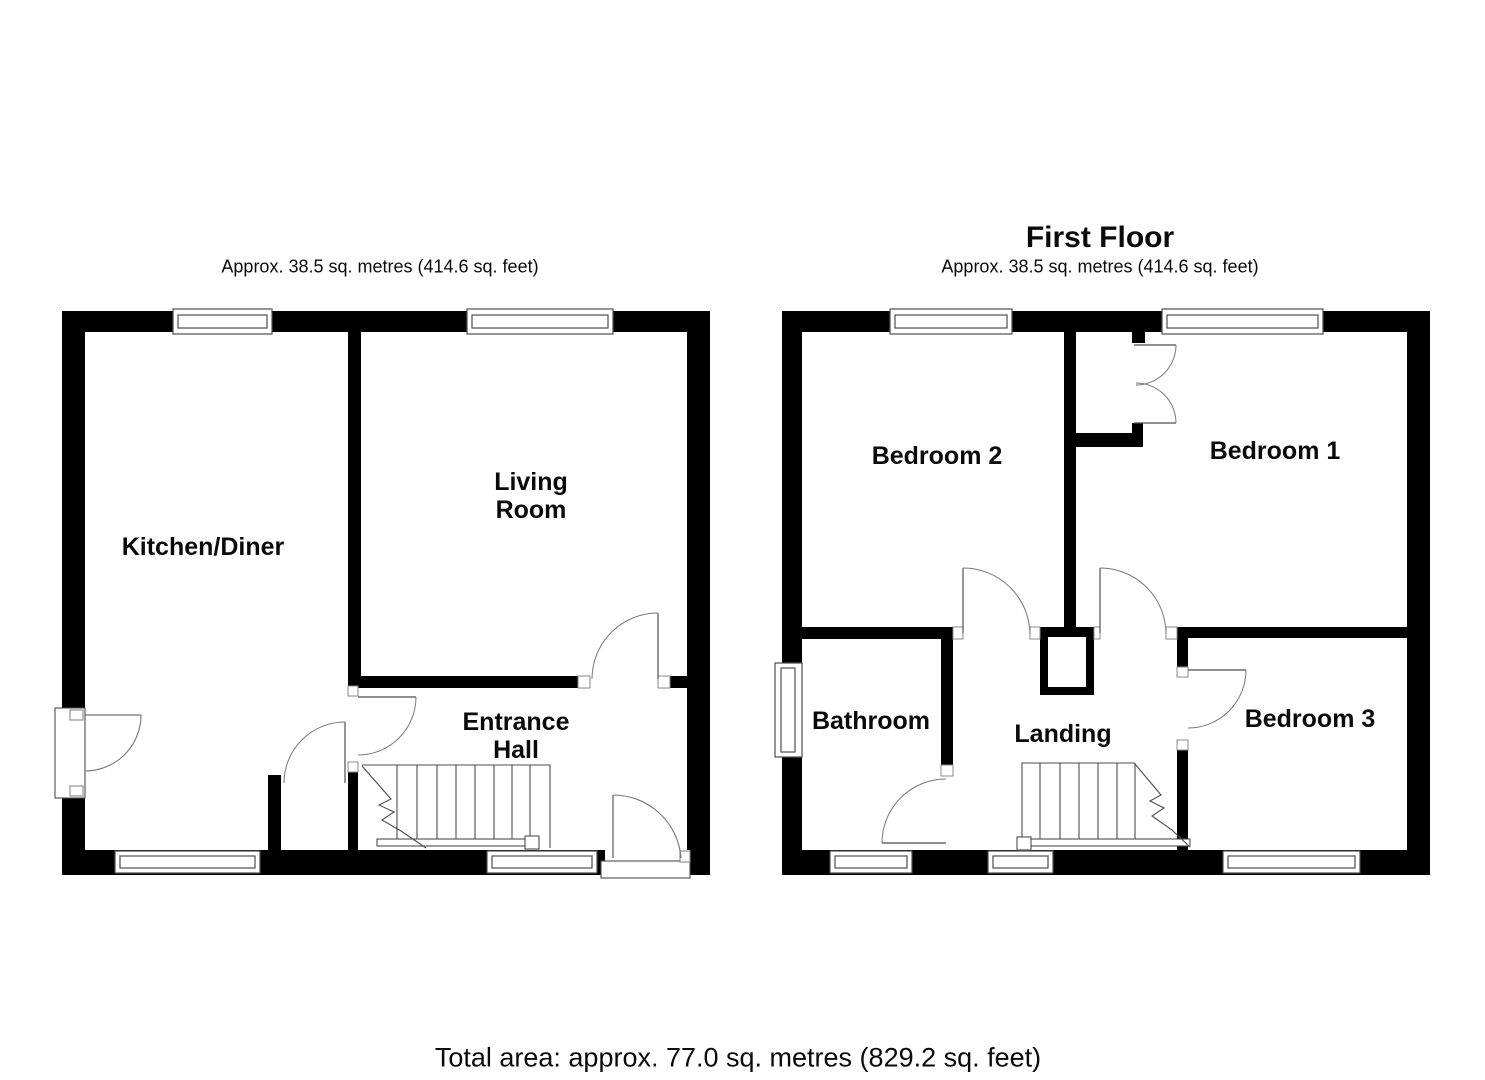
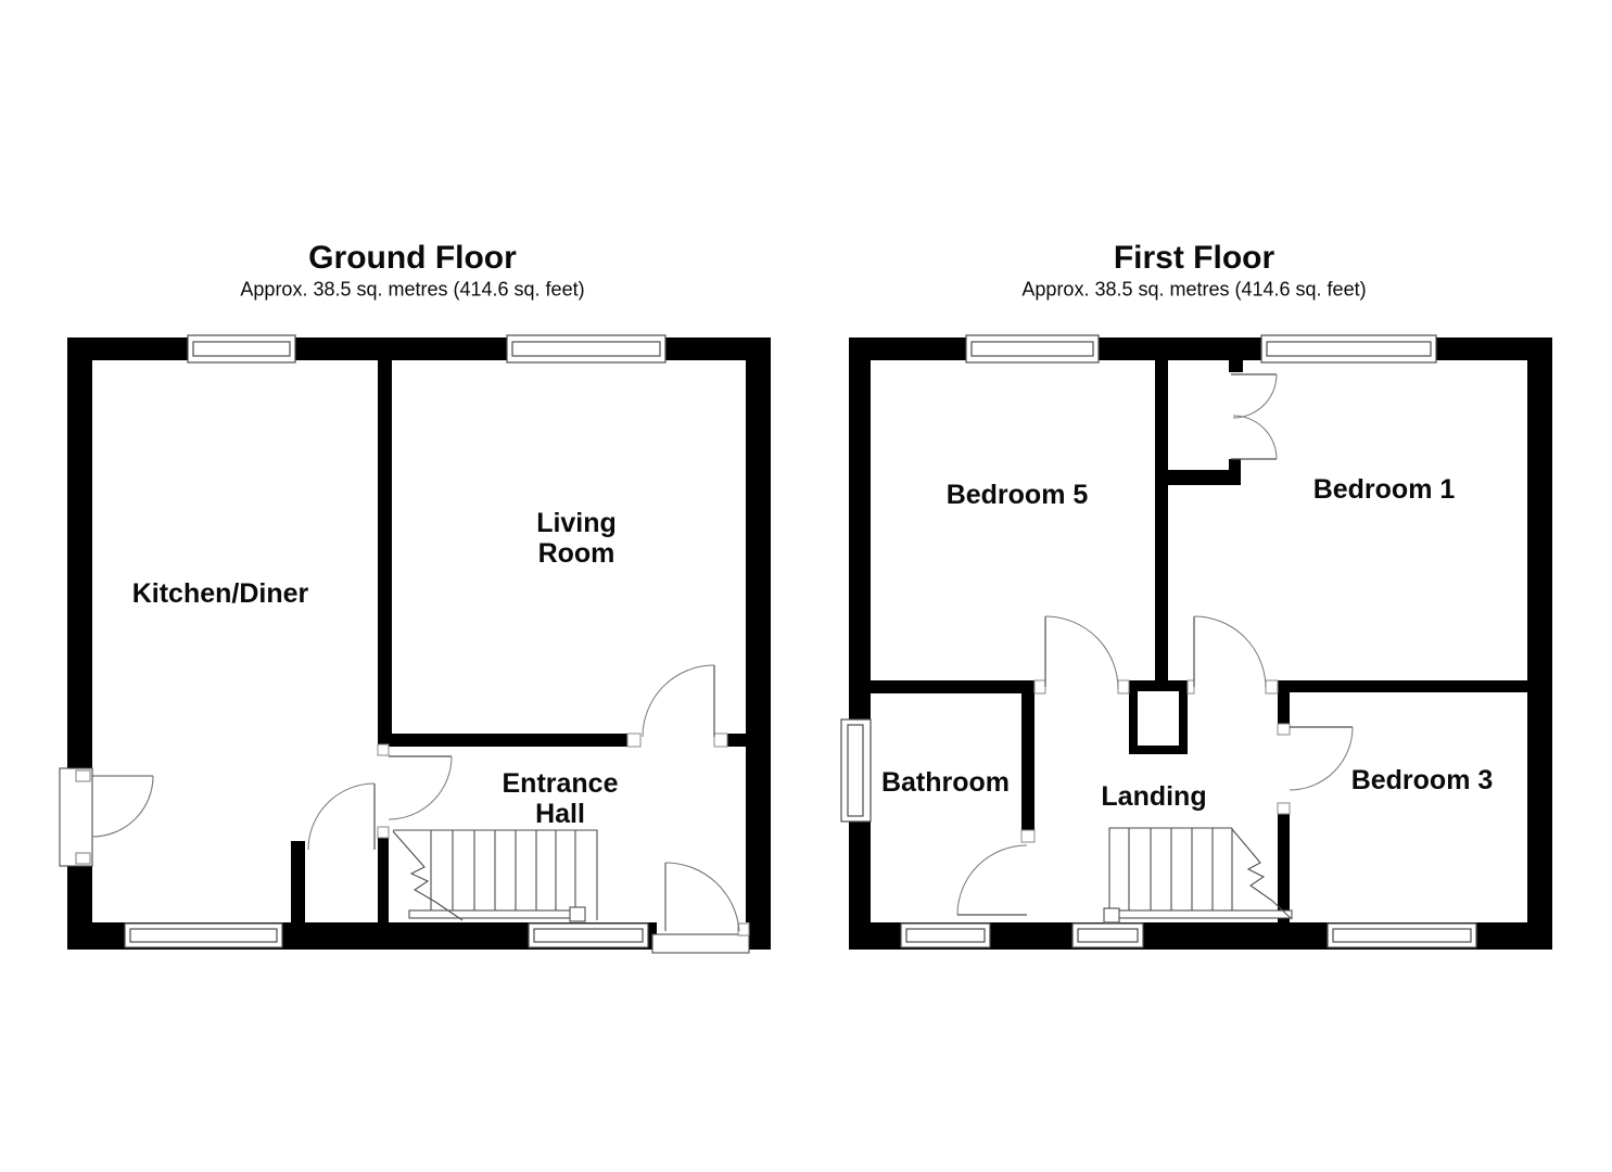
+ Ground Floor
  Approx. 38.5 sq. metres (414.6 sq. feet)
  First Floor
  Approx. 38.5 sq. metres (414.6 sq. feet)
  Kitchen/Diner
  Living Room
  Entrance Hall
- Bedroom 2
+ Bedroom 5
  Bedroom 1
  Bathroom
  Landing
  Bedroom 3
- Total area: approx. 77.0 sq. metres (829.2 sq. feet)
